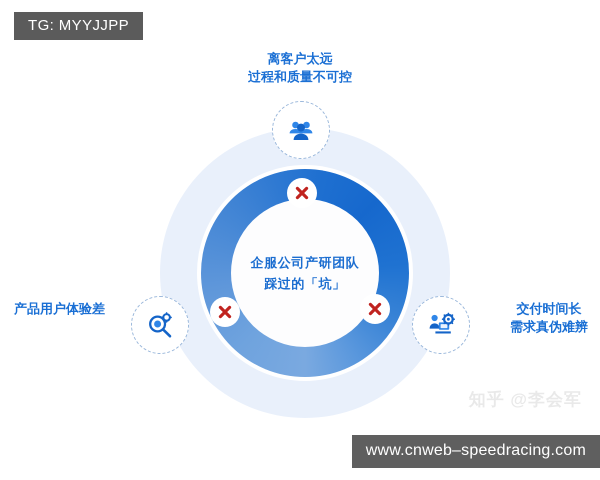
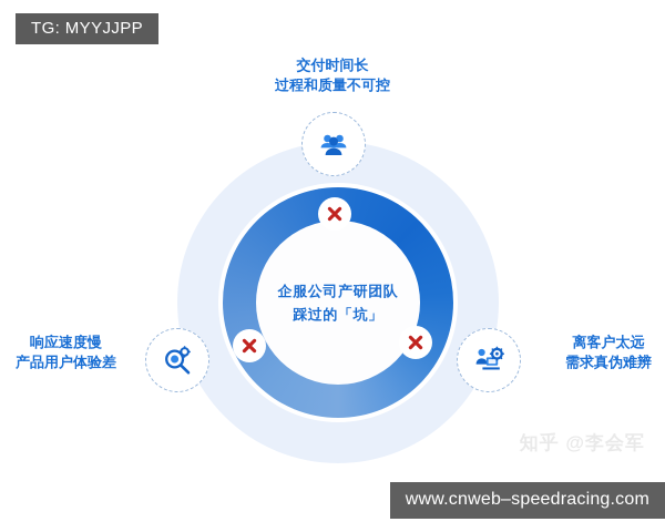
  企服公司产研团队
  踩过的「坑」
- 离客户太远
+ 交付时间长
  过程和质量不可控
+ 响应速度慢
  产品用户体验差
- 交付时间长
+ 离客户太远
  需求真伪难辨
  TG: MYYJJPP
  www.cnweb–speedracing.com
